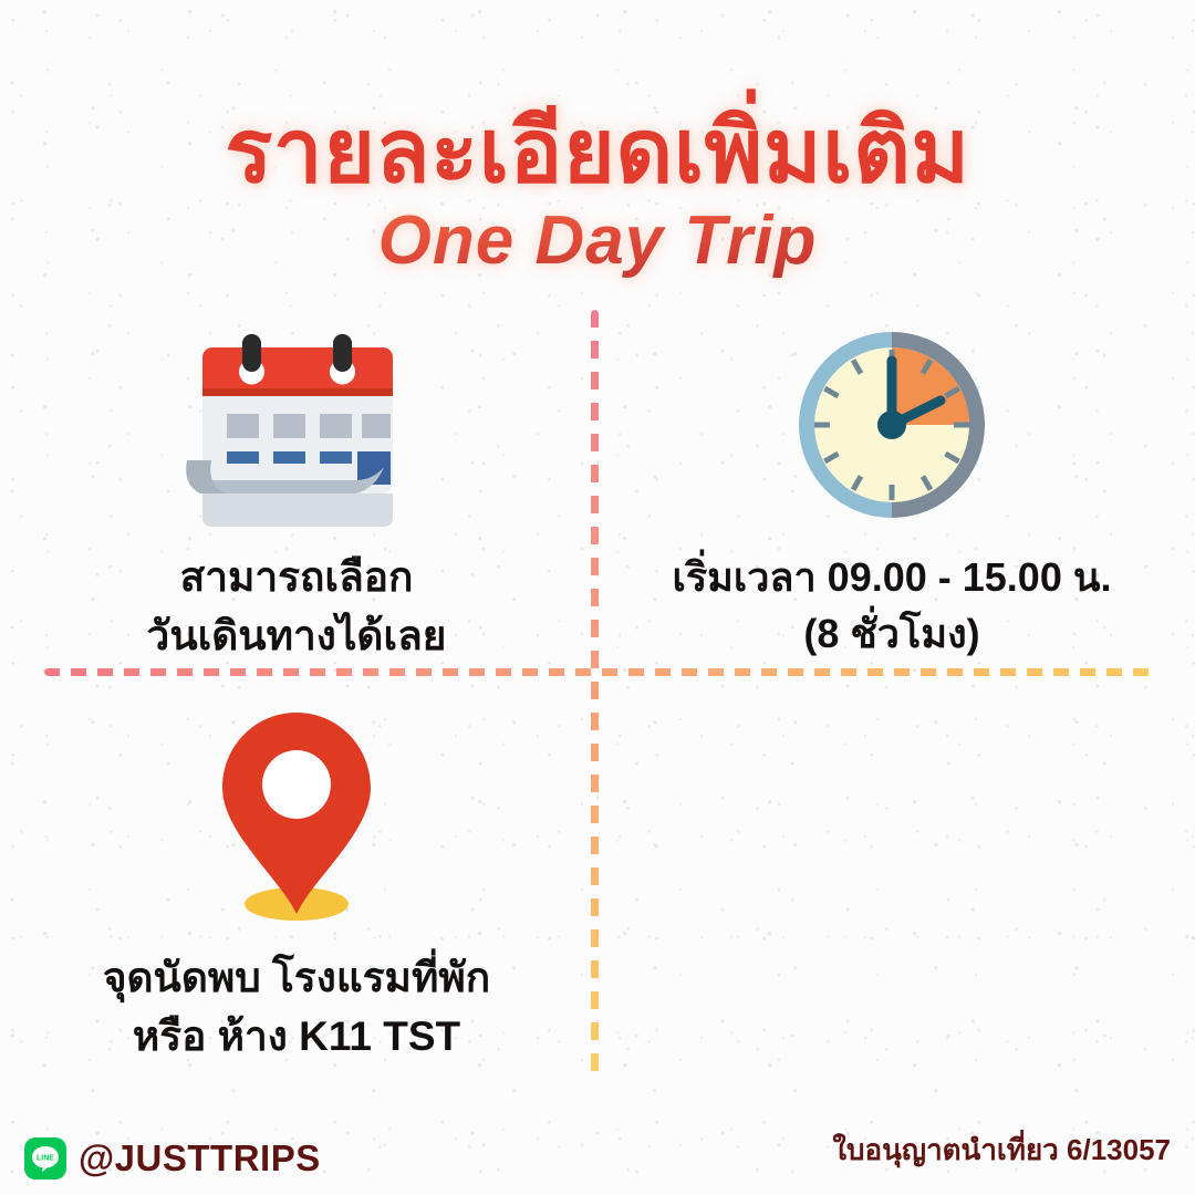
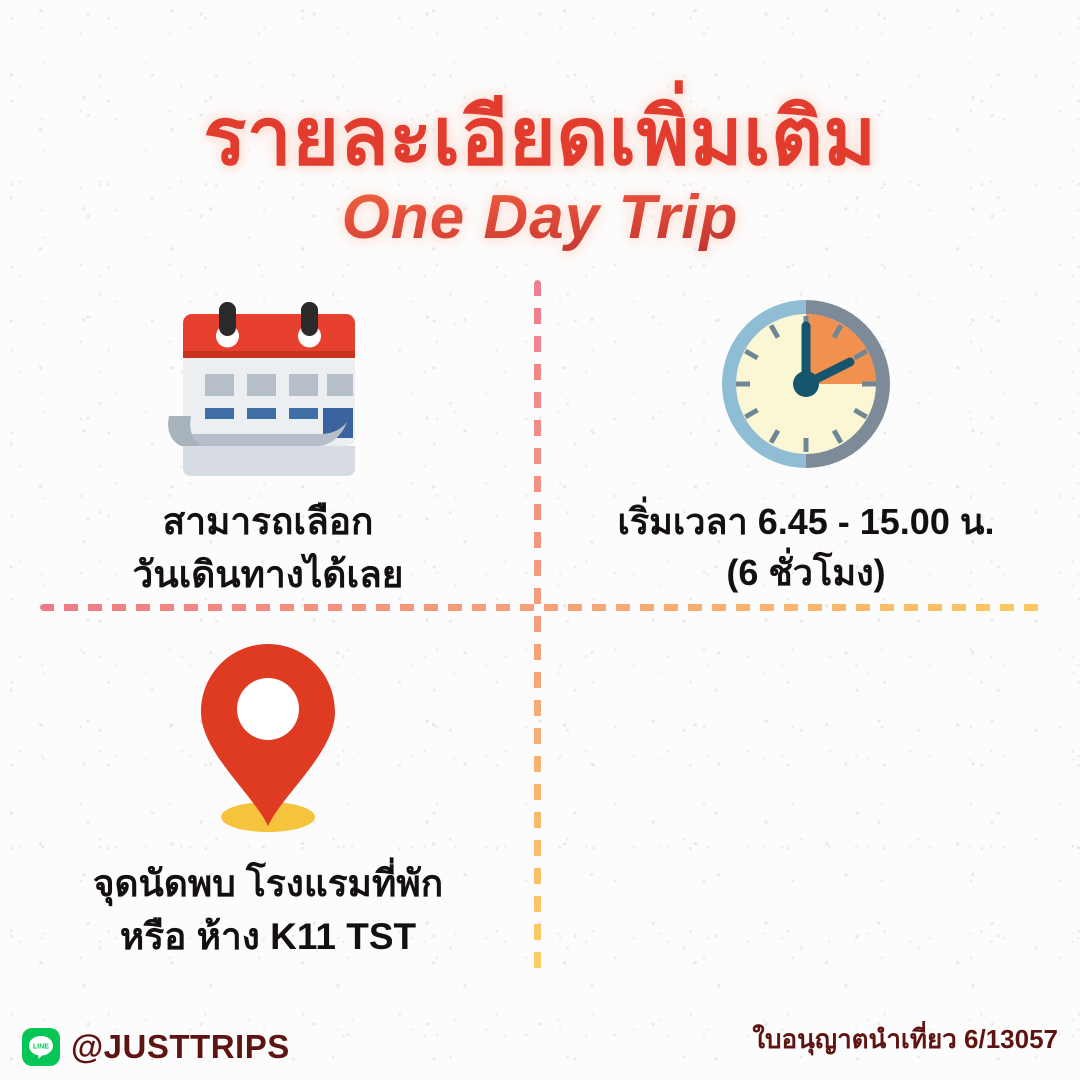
  รายละเอียดเพิ่มเติม
  One Day Trip
  สามารถเลือก
  วันเดินทางได้เลย
- เริ่มเวลา 09.00 - 15.00 น.
+ เริ่มเวลา 6.45 - 15.00 น.
- (8 ชั่วโมง)
+ (6 ชั่วโมง)
  จุดนัดพบ โรงแรมที่พัก
  หรือ ห้าง K11 TST
  @JUSTTRIPS
  ใบอนุญาตนำเที่ยว 6/13057
